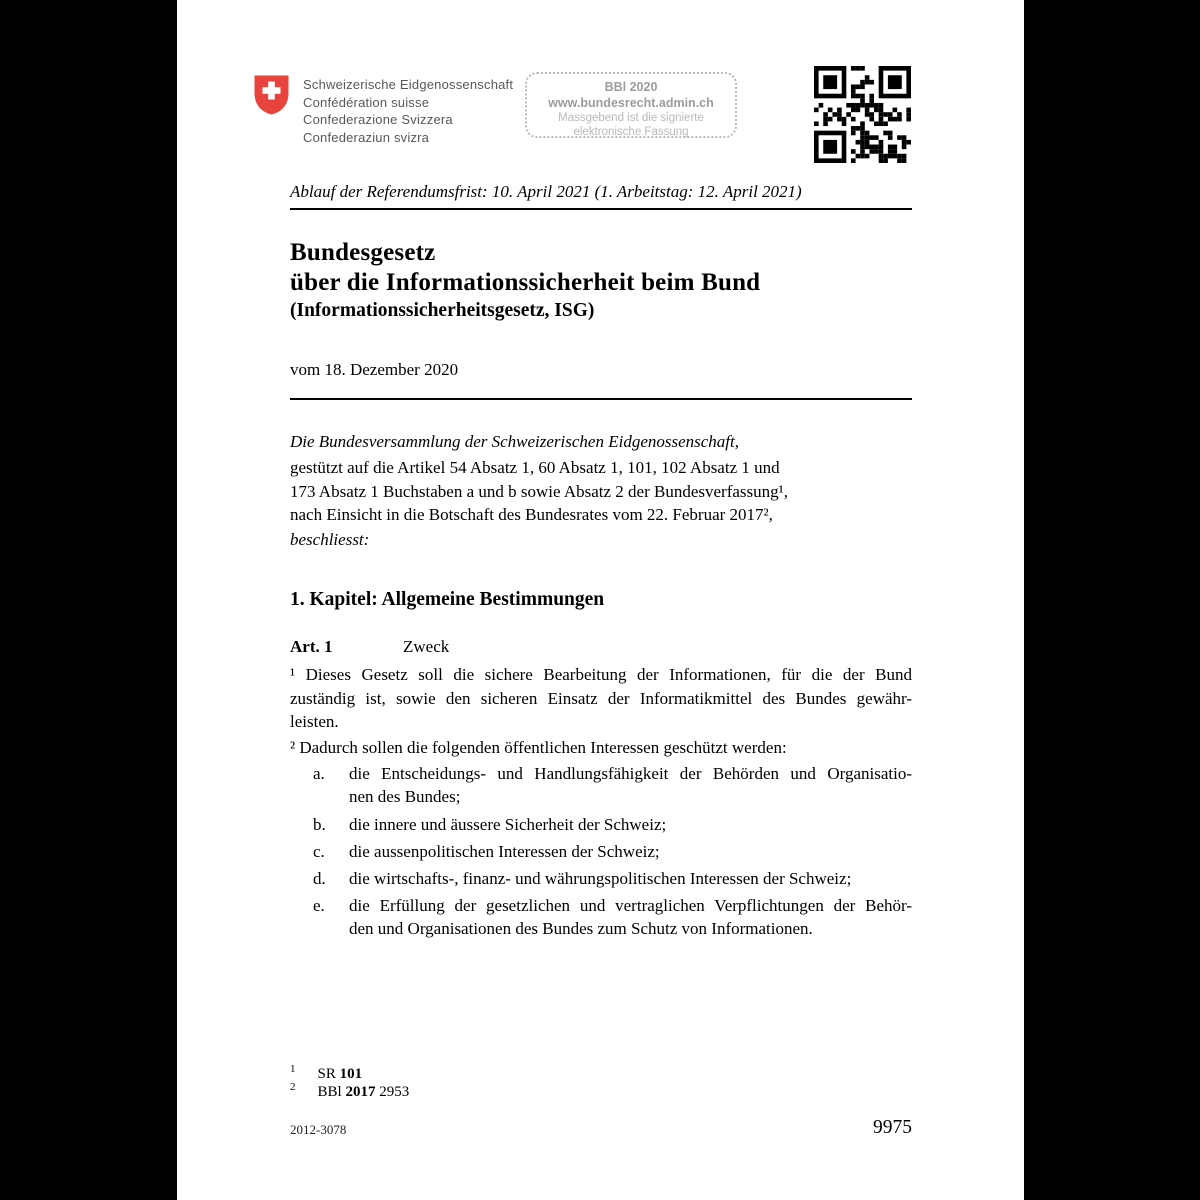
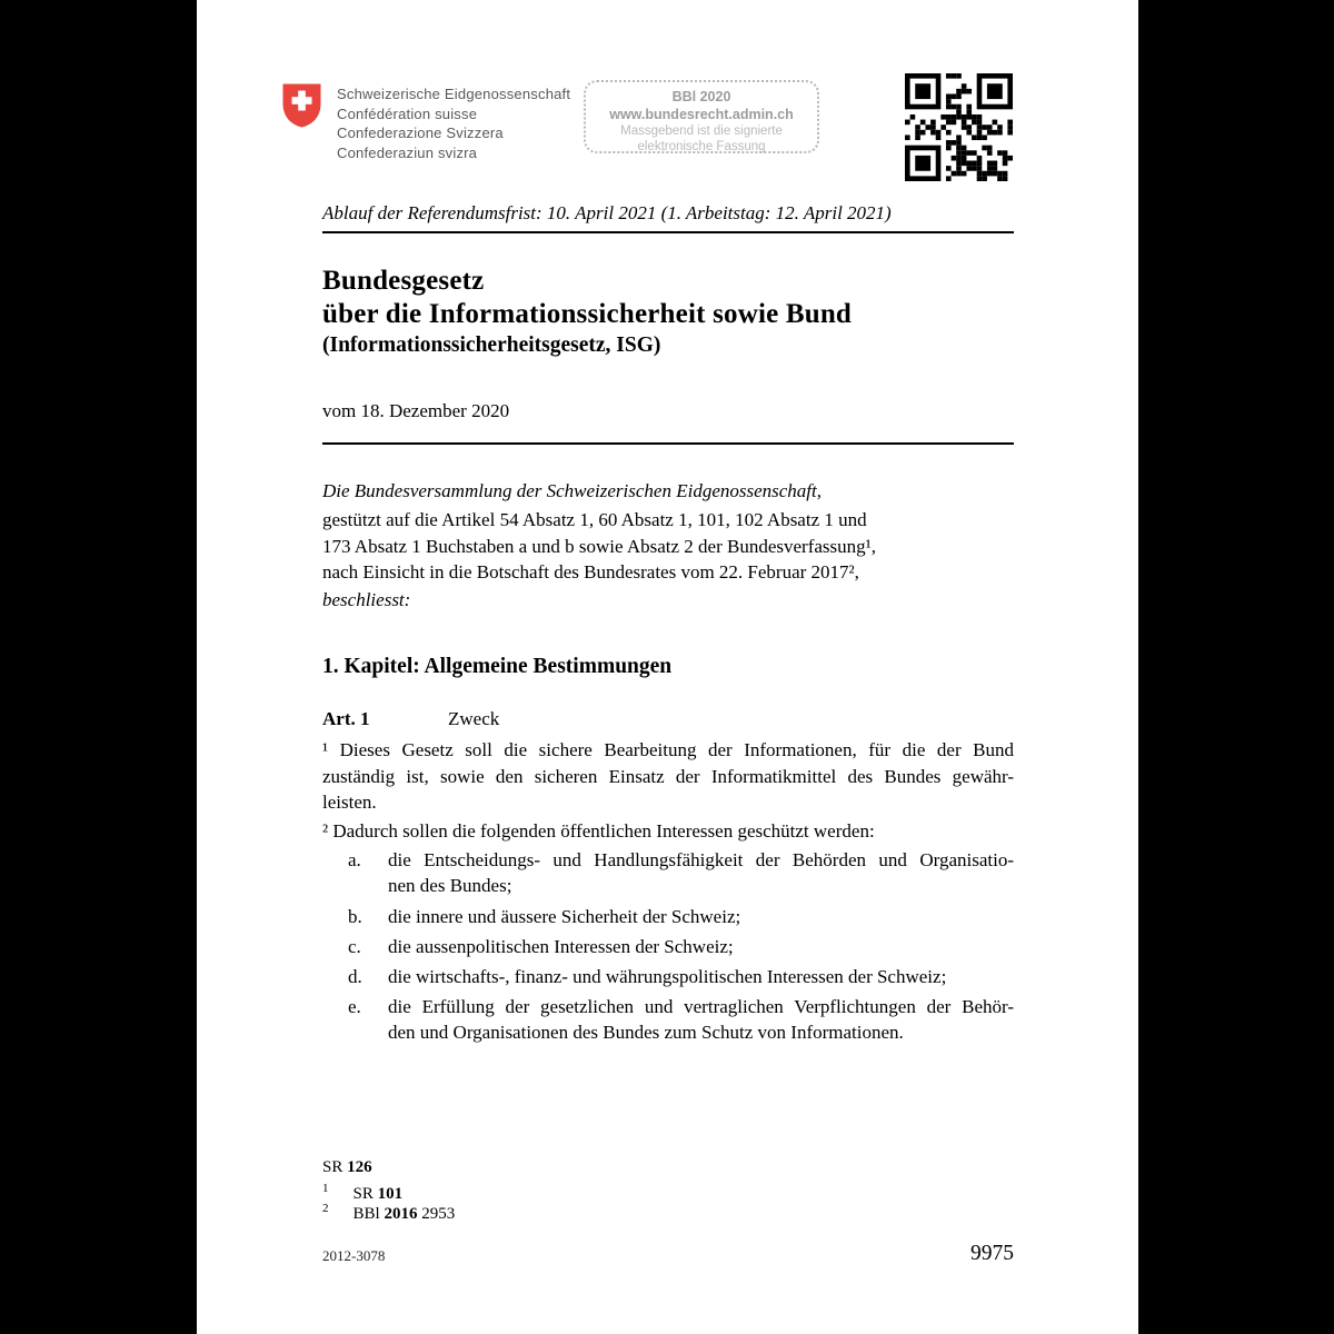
  Schweizerische Eidgenossenschaft
  Confédération suisse
  Confederazione Svizzera
  Confederaziun svizra
  BBl 2020
  www.bundesrecht.admin.ch
  Massgebend ist die signierte
  elektronische Fassung
  Ablauf der Referendumsfrist: 10. April 2021 (1. Arbeitstag: 12. April 2021)
  Bundesgesetz
- über die Informationssicherheit beim Bund
+ über die Informationssicherheit sowie Bund
  (Informationssicherheitsgesetz, ISG)
  vom 18. Dezember 2020
  Die Bundesversammlung der Schweizerischen Eidgenossenschaft,
  gestützt auf die Artikel 54 Absatz 1, 60 Absatz 1, 101, 102 Absatz 1 und
  173 Absatz 1 Buchstaben a und b sowie Absatz 2 der Bundesverfassung¹,
  nach Einsicht in die Botschaft des Bundesrates vom 22. Februar 2017²,
  beschliesst:
  1. Kapitel: Allgemeine Bestimmungen
  Art. 1
  Zweck
  ¹ Dieses Gesetz soll die sichere Bearbeitung der Informationen, für die der Bund
  zuständig ist, sowie den sicheren Einsatz der Informatikmittel des Bundes gewähr-
  leisten.
  ² Dadurch sollen die folgenden öffentlichen Interessen geschützt werden:
  a.
  die Entscheidungs- und Handlungsfähigkeit der Behörden und Organisatio-
  nen des Bundes;
  b.
  die innere und äussere Sicherheit der Schweiz;
  c.
  die aussenpolitischen Interessen der Schweiz;
  d.
  die wirtschafts-, finanz- und währungspolitischen Interessen der Schweiz;
  e.
  die Erfüllung der gesetzlichen und vertraglichen Verpflichtungen der Behör-
  den und Organisationen des Bundes zum Schutz von Informationen.
+ SR 126
  1 SR 101
- 2 BBl 2017 2953
+ 2 BBl 2016 2953
  2012-3078
  9975
